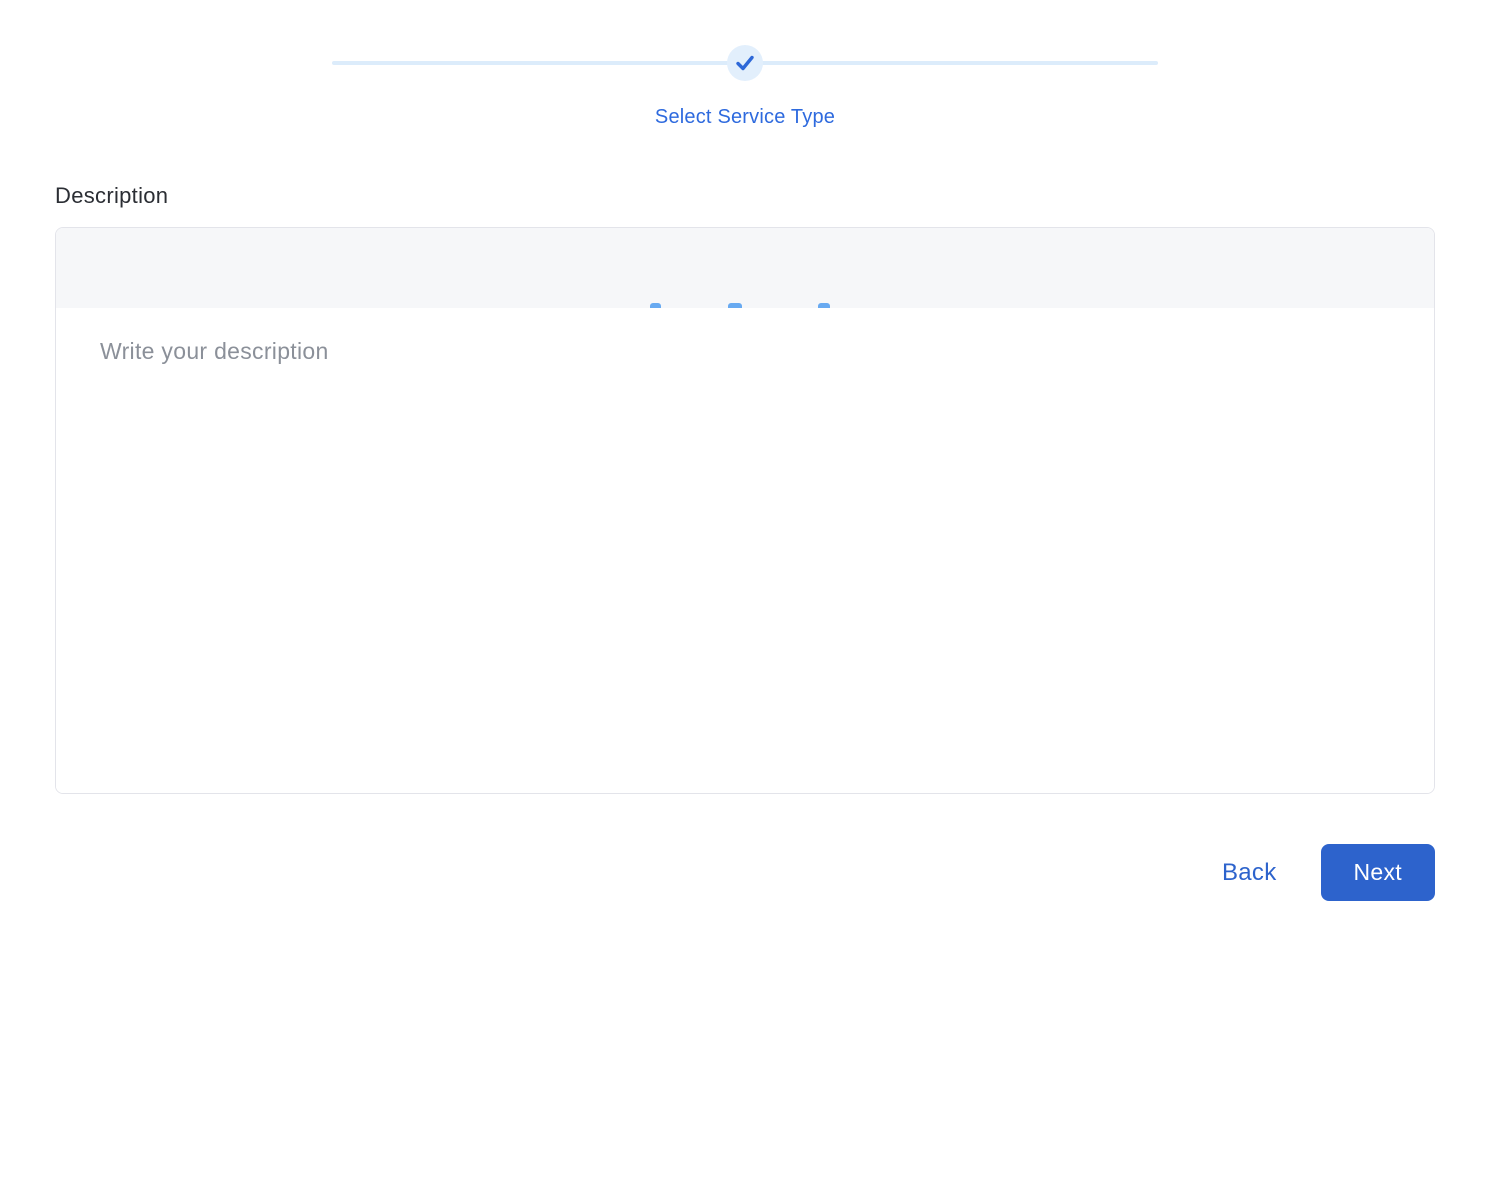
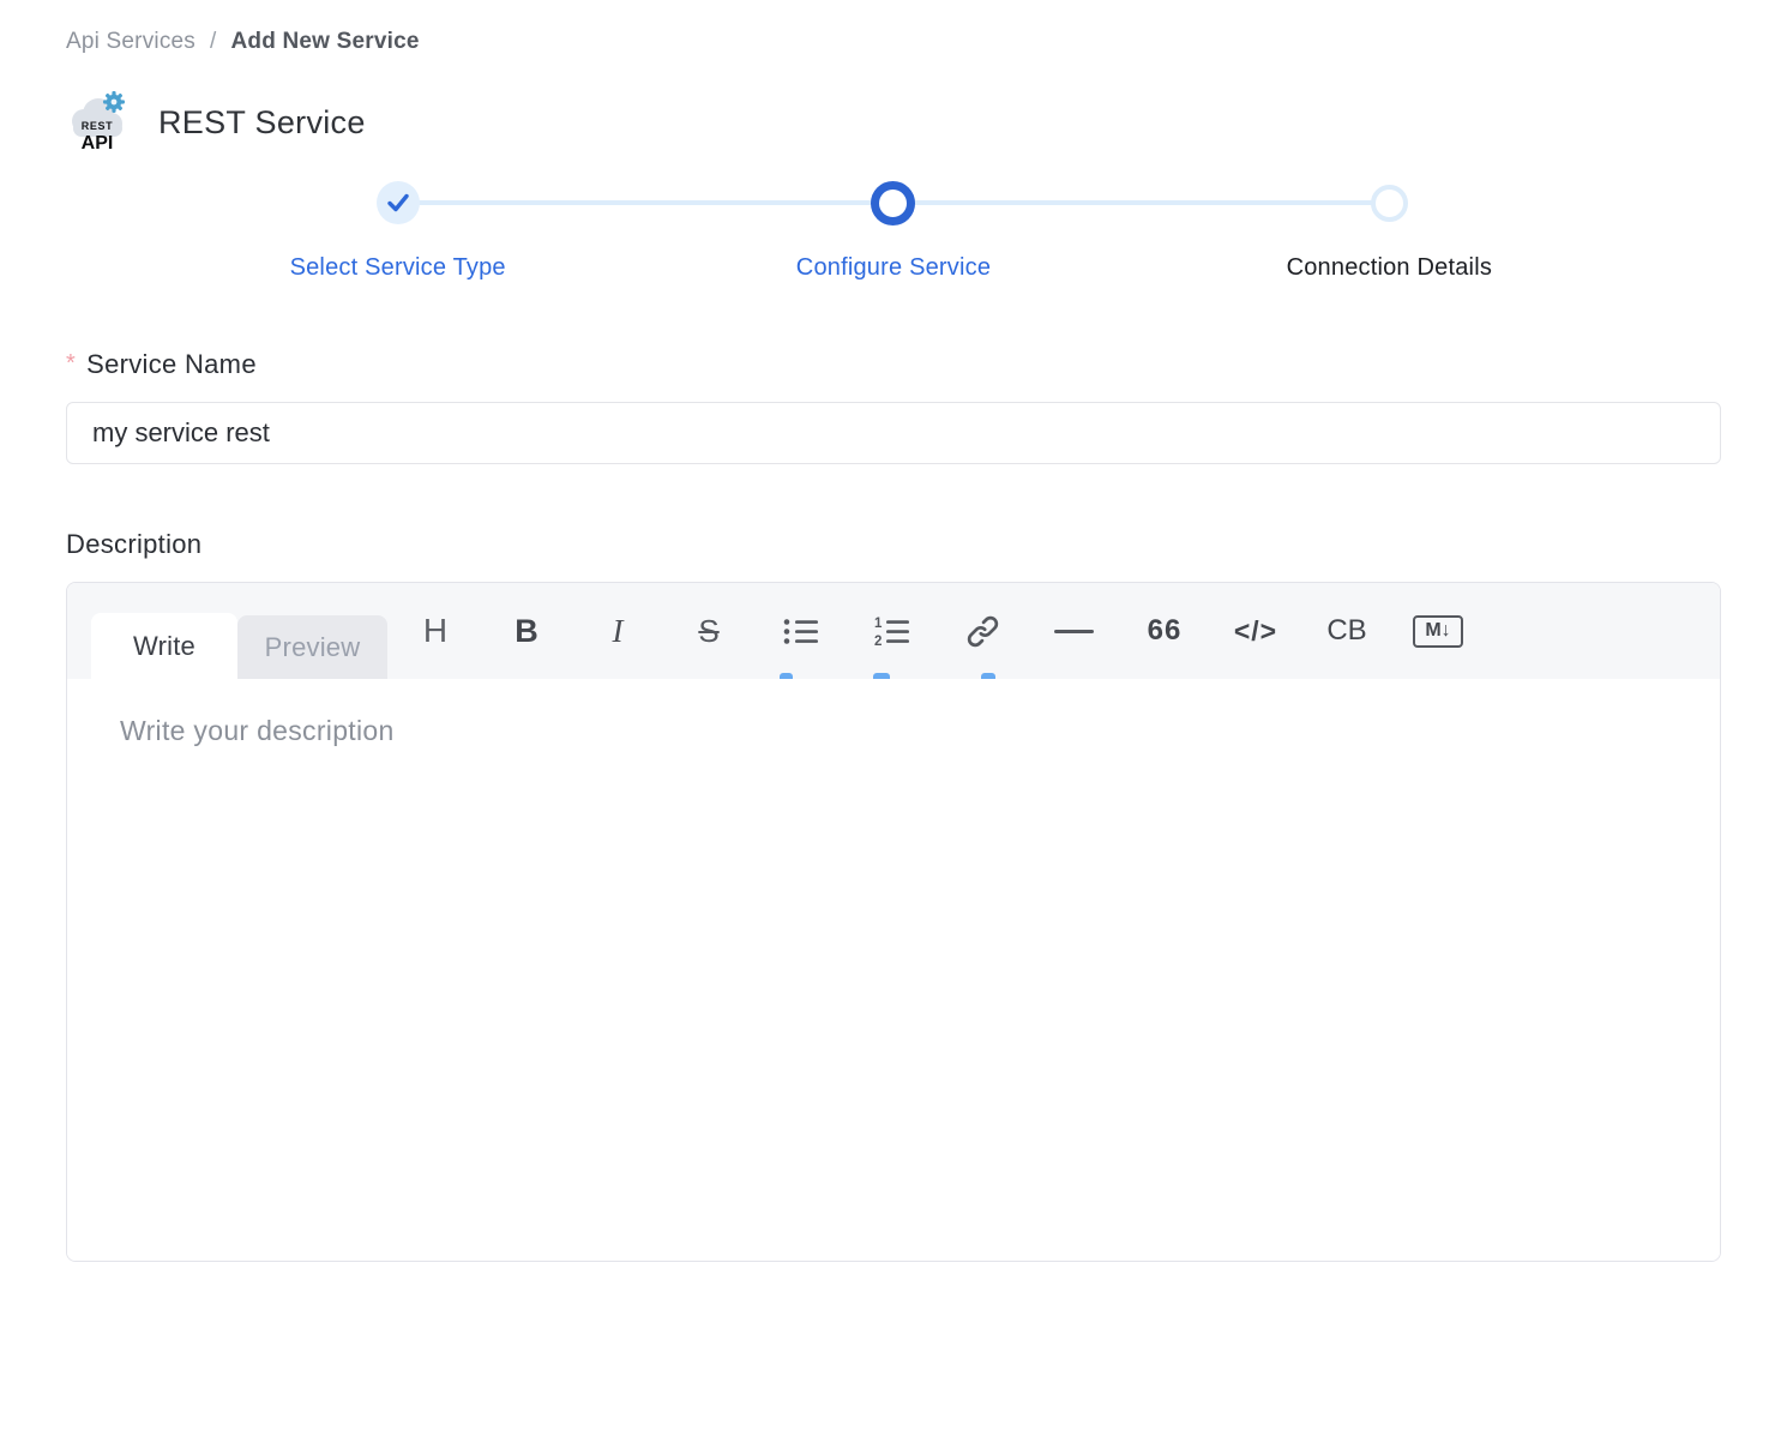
+ Api Services
+ /
+ Add New Service
+ REST
+ API
+ REST Service
  Select Service Type
+ Configure Service
+ Connection Details
+ * Service Name
+ my service rest
  Description
+ Write
+ Preview
+ H
+ B
+ I
+ S
+ 1
+ 2
+ 66
+ </>
+ CB
+ M↓
  Write your description
- Back
- Next
